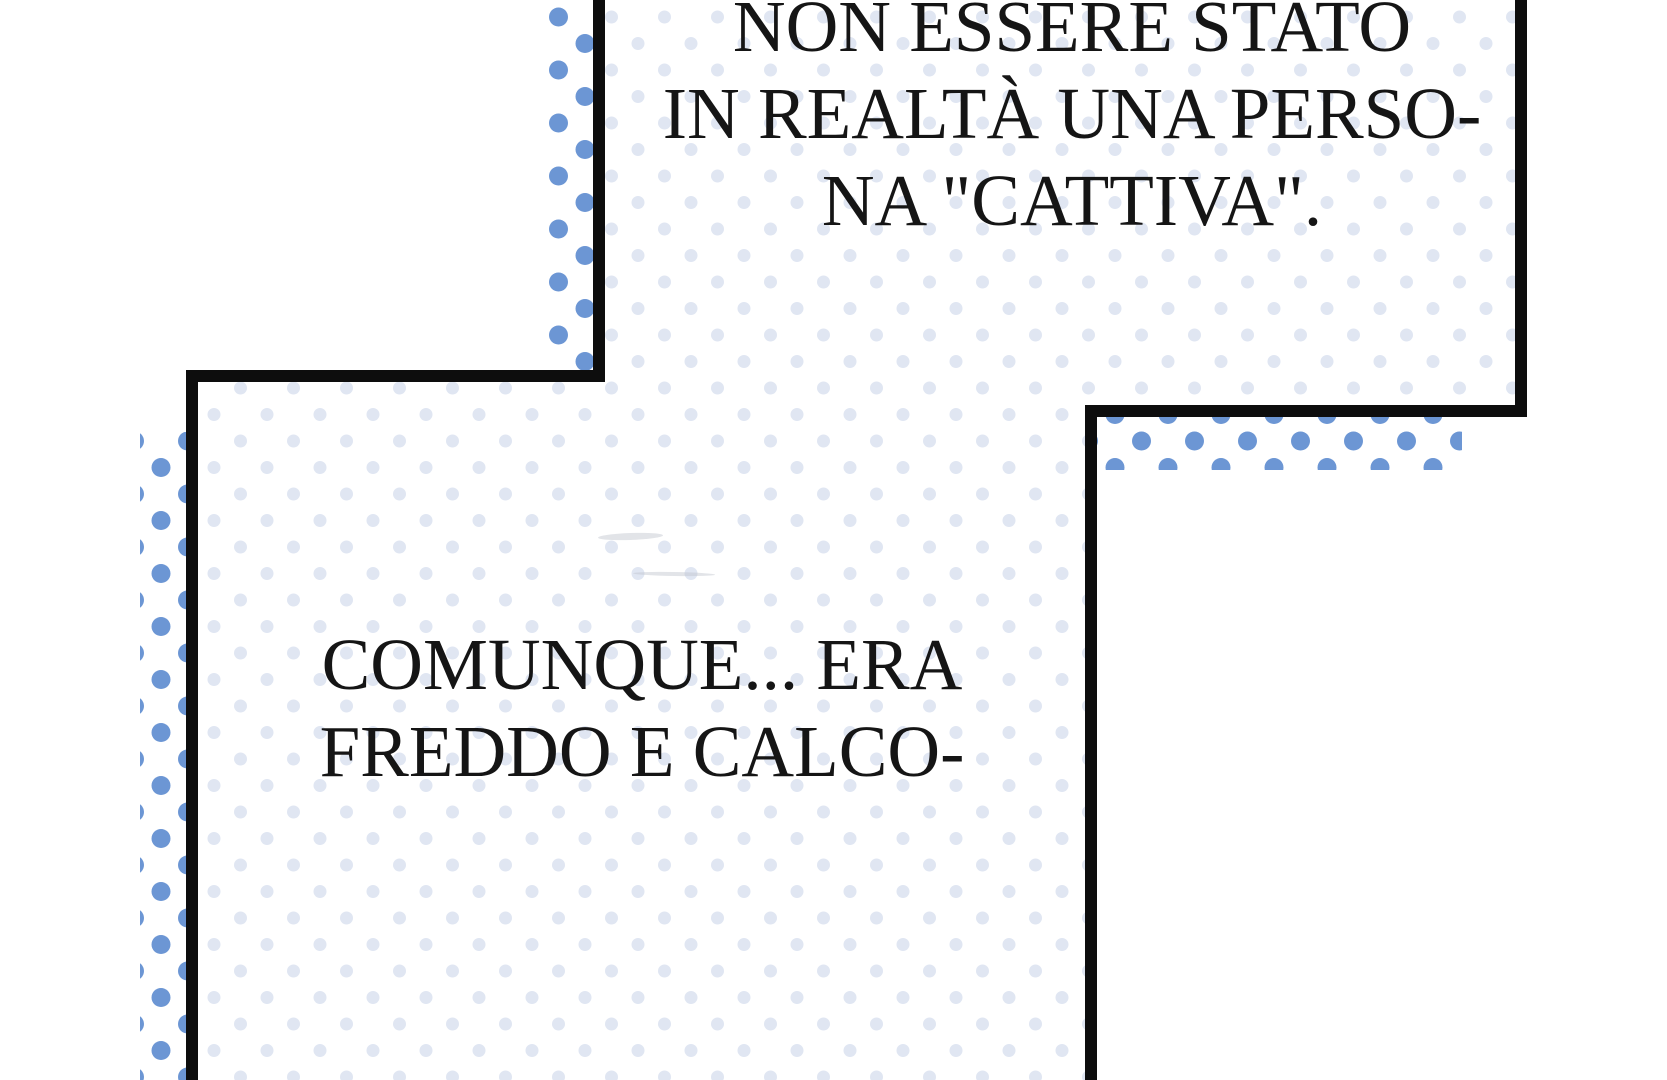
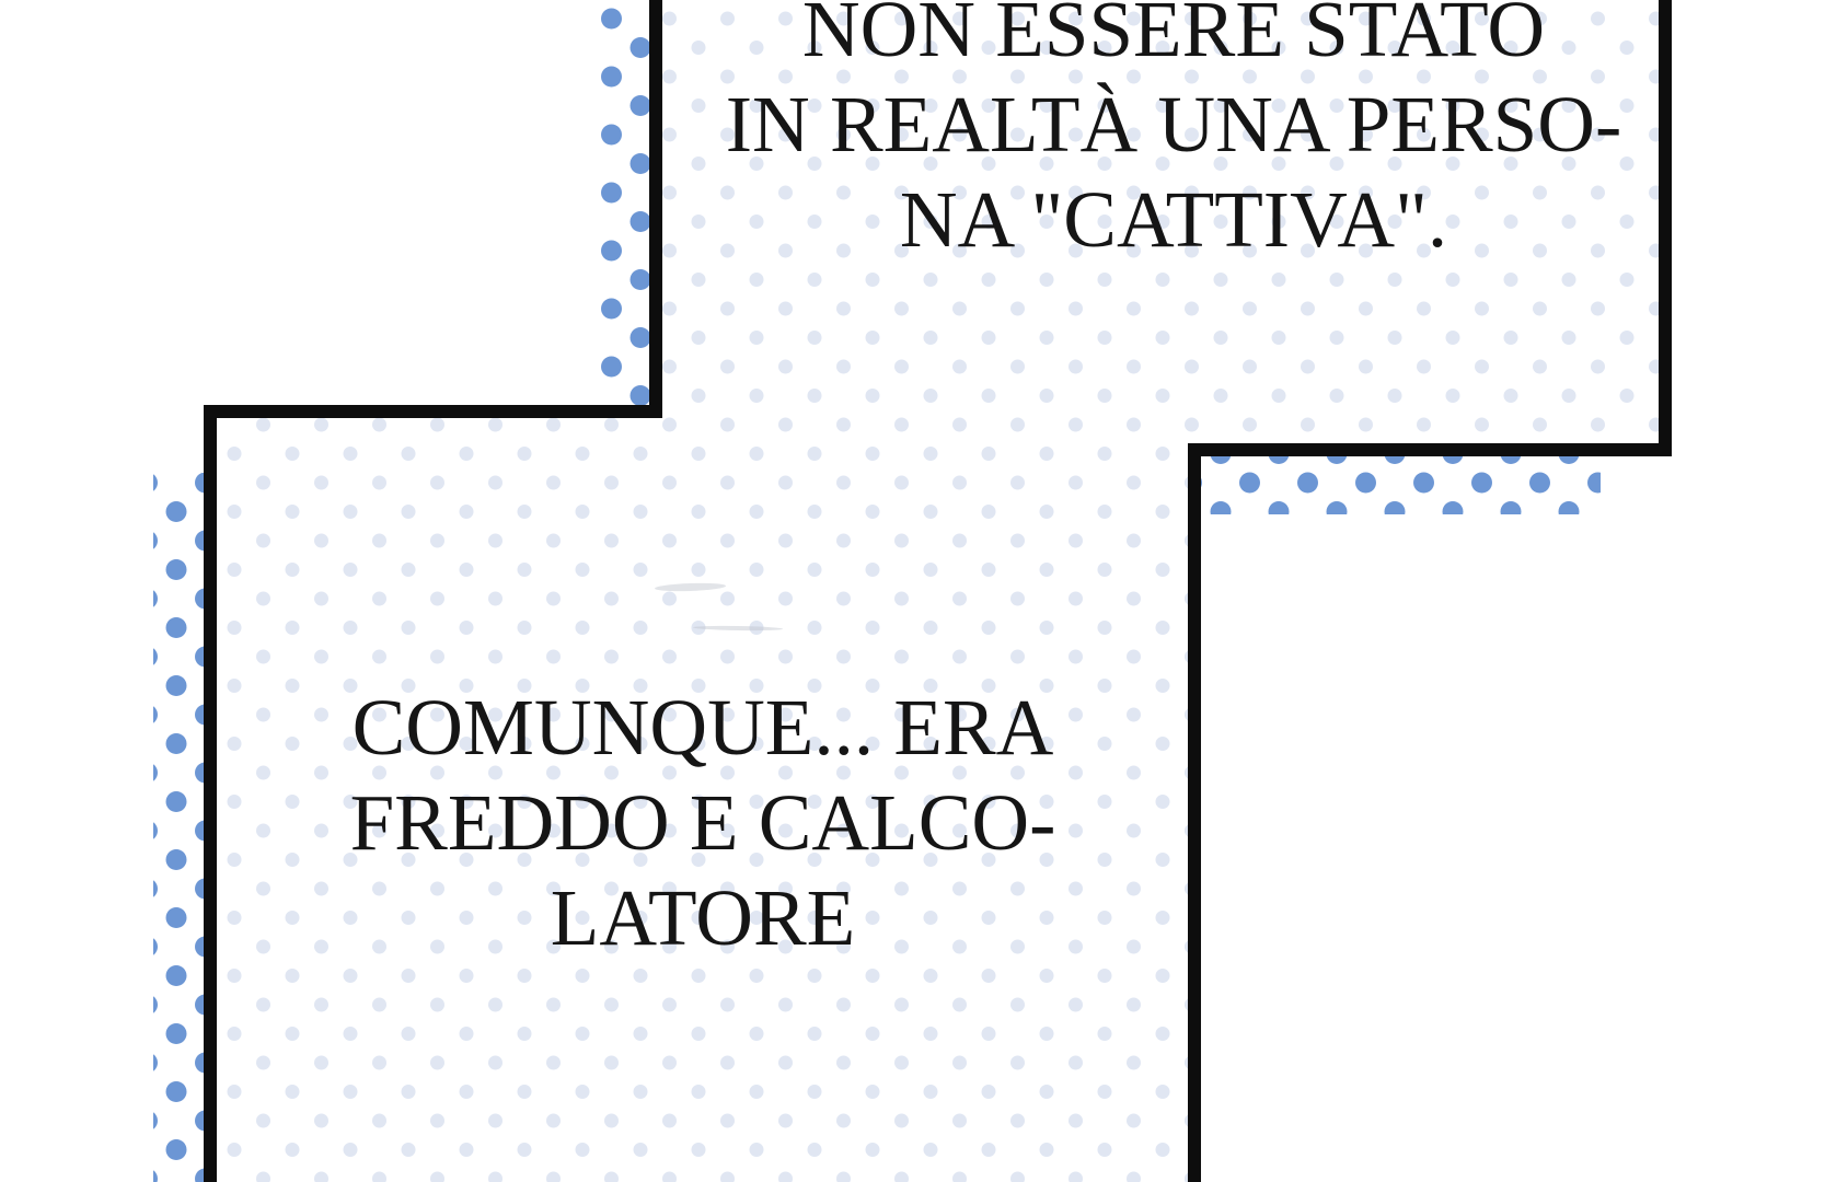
  NON ESSERE STATO
  IN REALTÀ UNA PERSO-
  NA "CATTIVA".
  COMUNQUE... ERA
  FREDDO E CALCO-
+ LATORE
